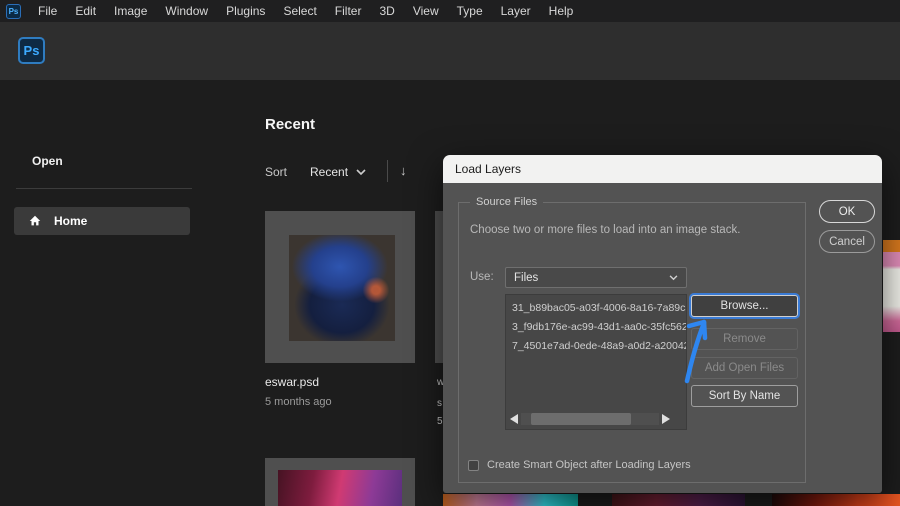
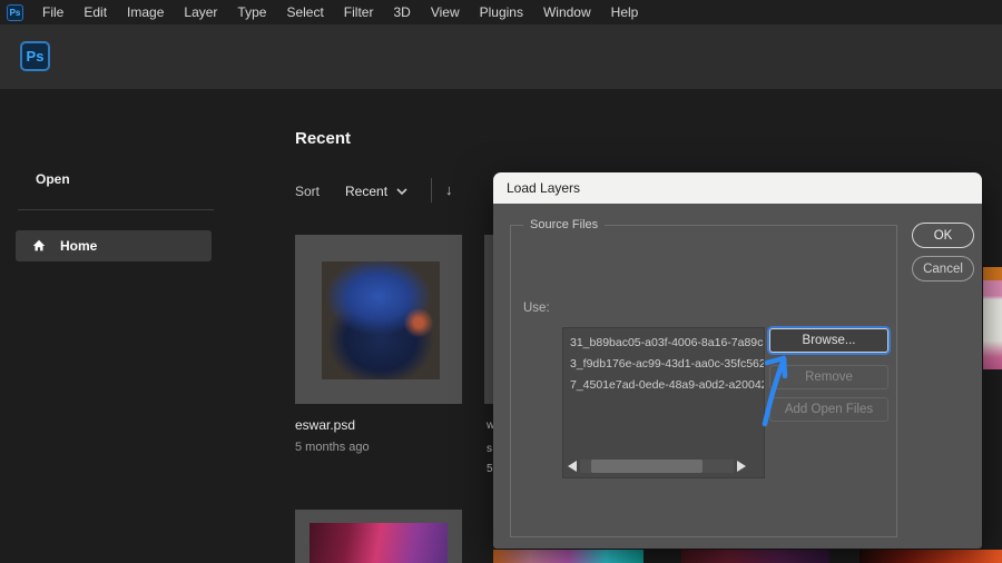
  Ps
  File
  Edit
  Image
- Window
+ Layer
- Plugins
+ Type
  Select
  Filter
  3D
  View
- Type
+ Plugins
- Layer
+ Window
  Help
  Ps
  Open
  Home
  Recent
  Sort
  Recent
  ↓
  eswar.psd
  5 months ago
  w
  s
  5
  Load Layers
  Source Files
- Choose two or more files to load into an image stack.
  Use:
- Files
  31_b89bac05-a03f-4006-8a16-7a89c
  3_f9db176e-ac99-43d1-aa0c-35fc562
  7_4501e7ad-0ede-48a9-a0d2-a2004
  Browse...
  Remove
  Add Open Files
- Sort By Name
- Create Smart Object after Loading Layers
  OK
  Cancel
